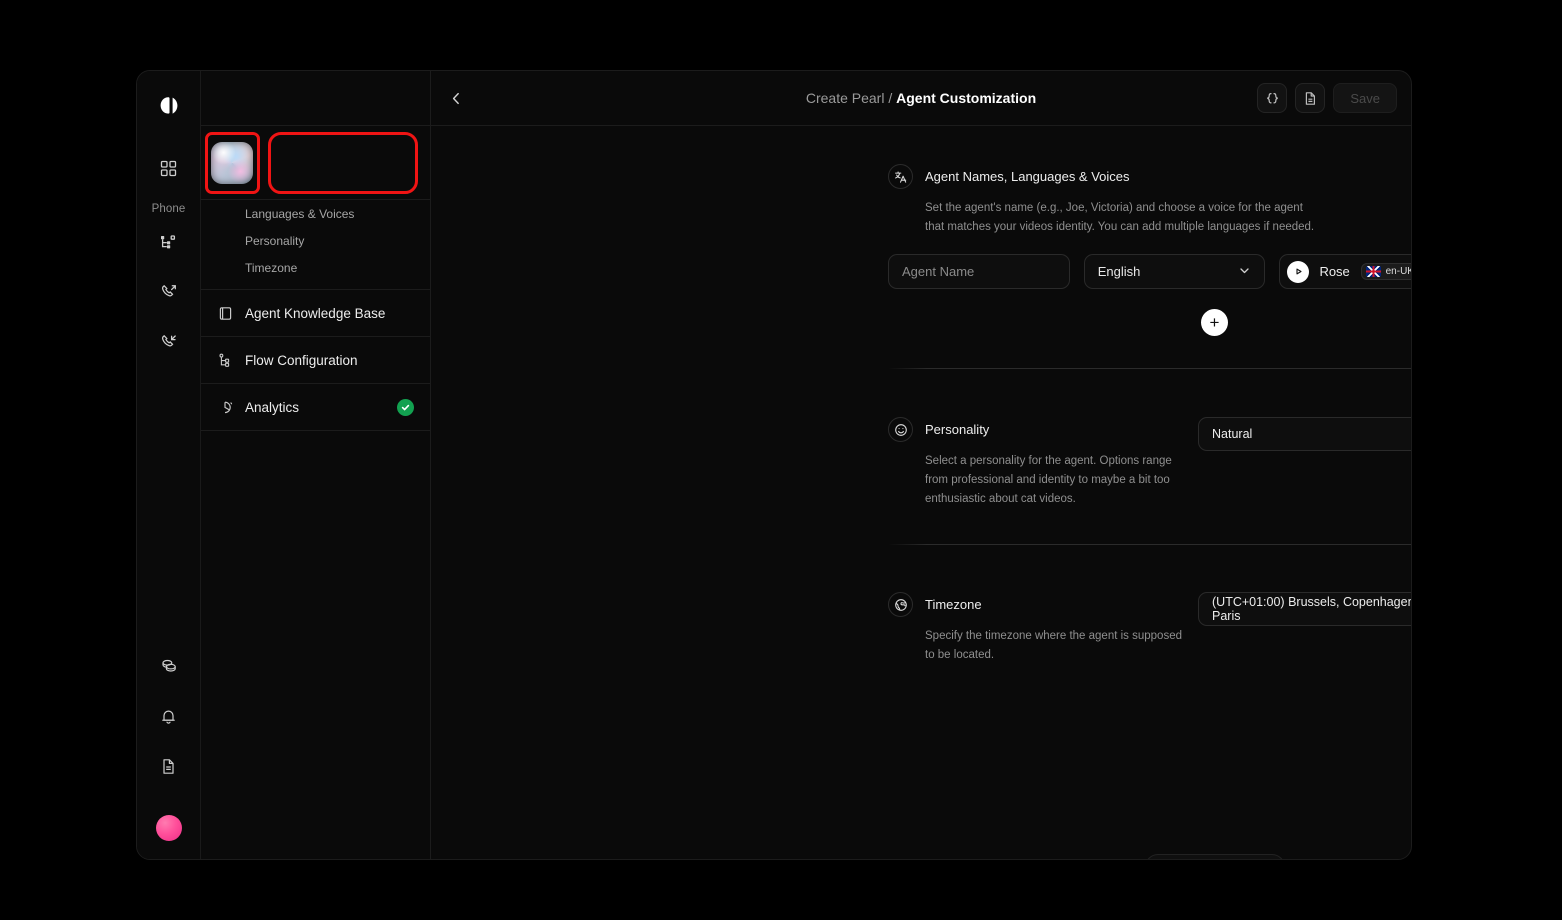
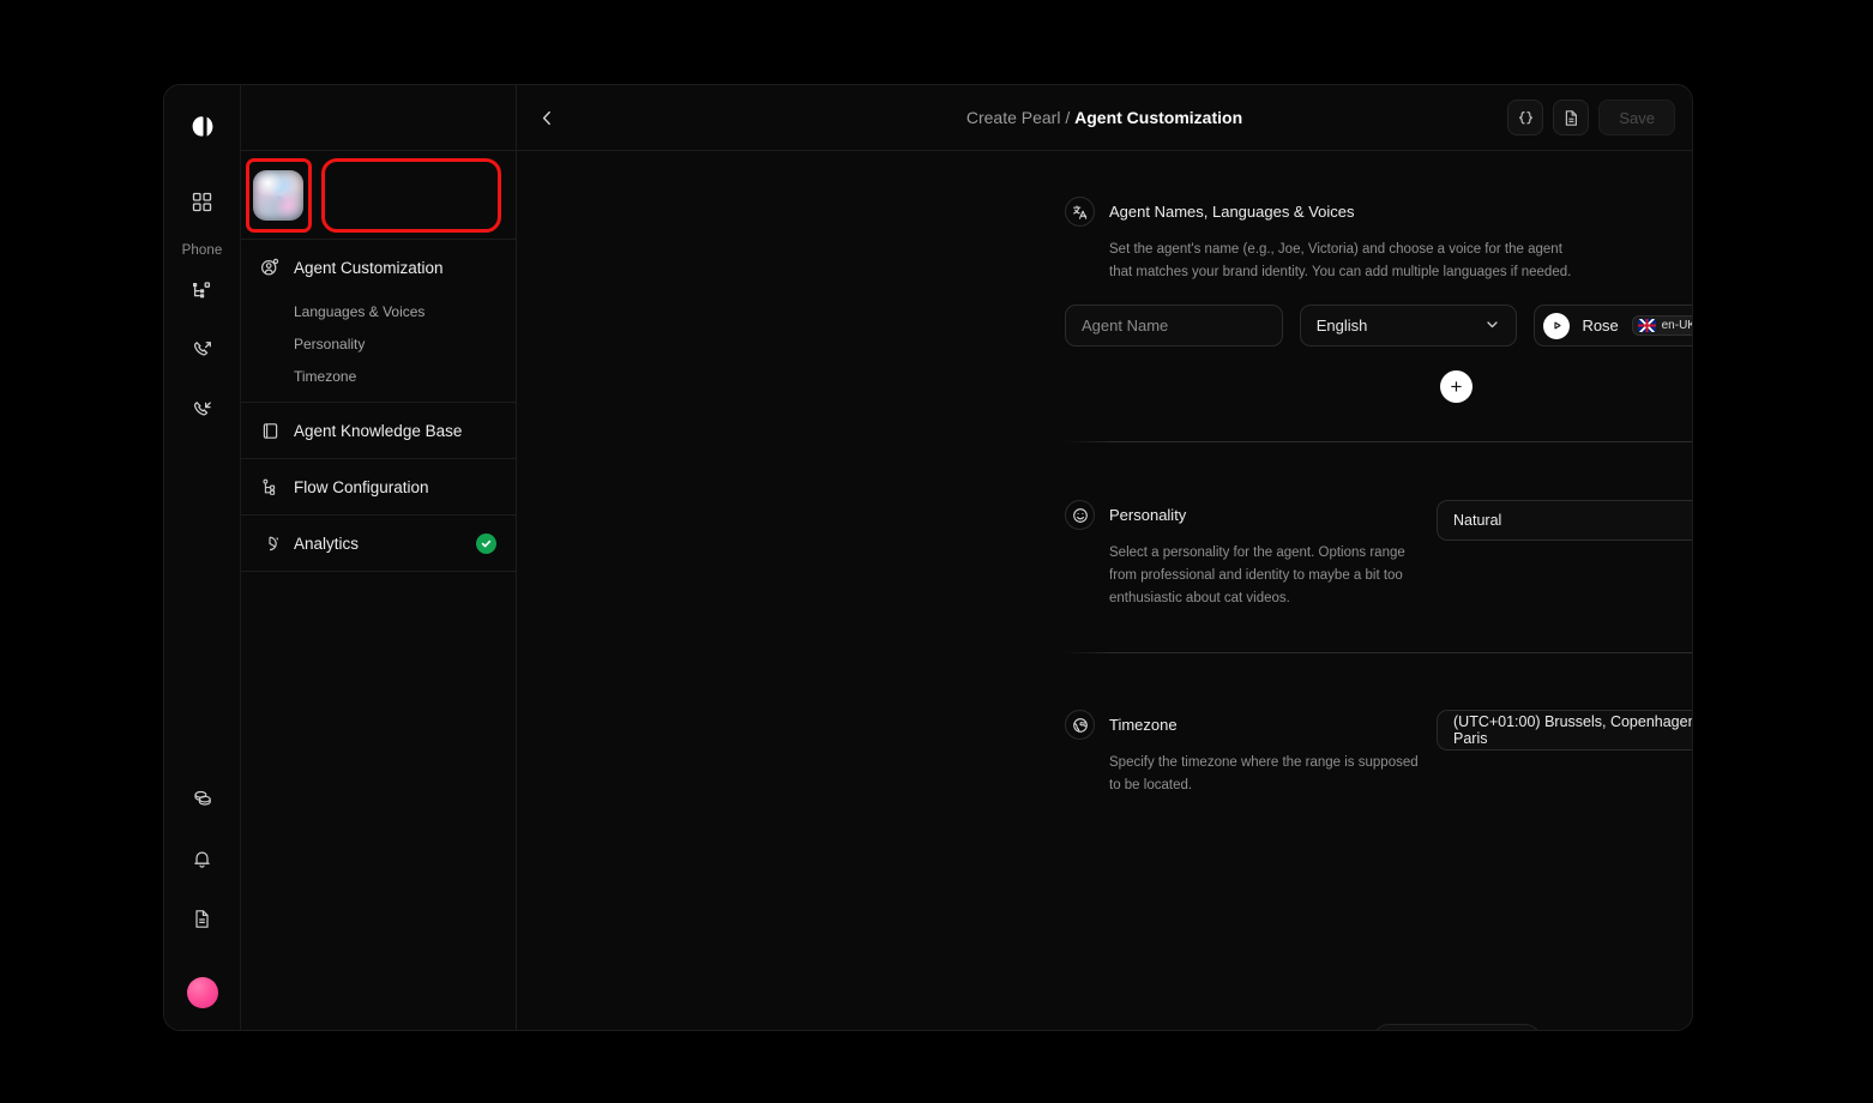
  Phone
+ Agent Customization
  Languages & Voices
  Personality
  Timezone
  Agent Knowledge Base
  Flow Configuration
  Analytics
  Create Pearl / Agent Customization
  Save
  Agent Names, Languages & Voices
- Set the agent's name (e.g., Joe, Victoria) and choose a voice for the agent that matches your videos identity. You can add multiple languages if needed.
+ Set the agent's name (e.g., Joe, Victoria) and choose a voice for the agent that matches your brand identity. You can add multiple languages if needed.
  Agent Name
  English
  Rose
  en-UK
  +
  Personality
  Select a personality for the agent. Options range from professional and identity to maybe a bit too enthusiastic about cat videos.
  Natural
  Timezone
- Specify the timezone where the agent is supposed to be located.
+ Specify the timezone where the range is supposed to be located.
  (UTC+01:00) Brussels, Copenhage Paris
